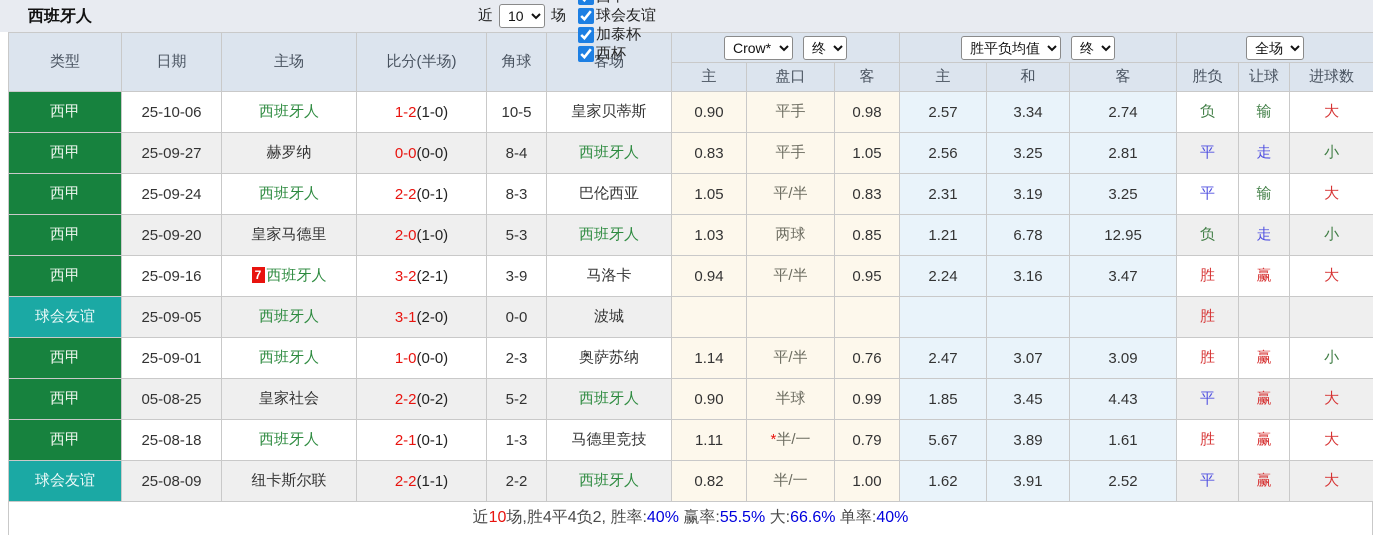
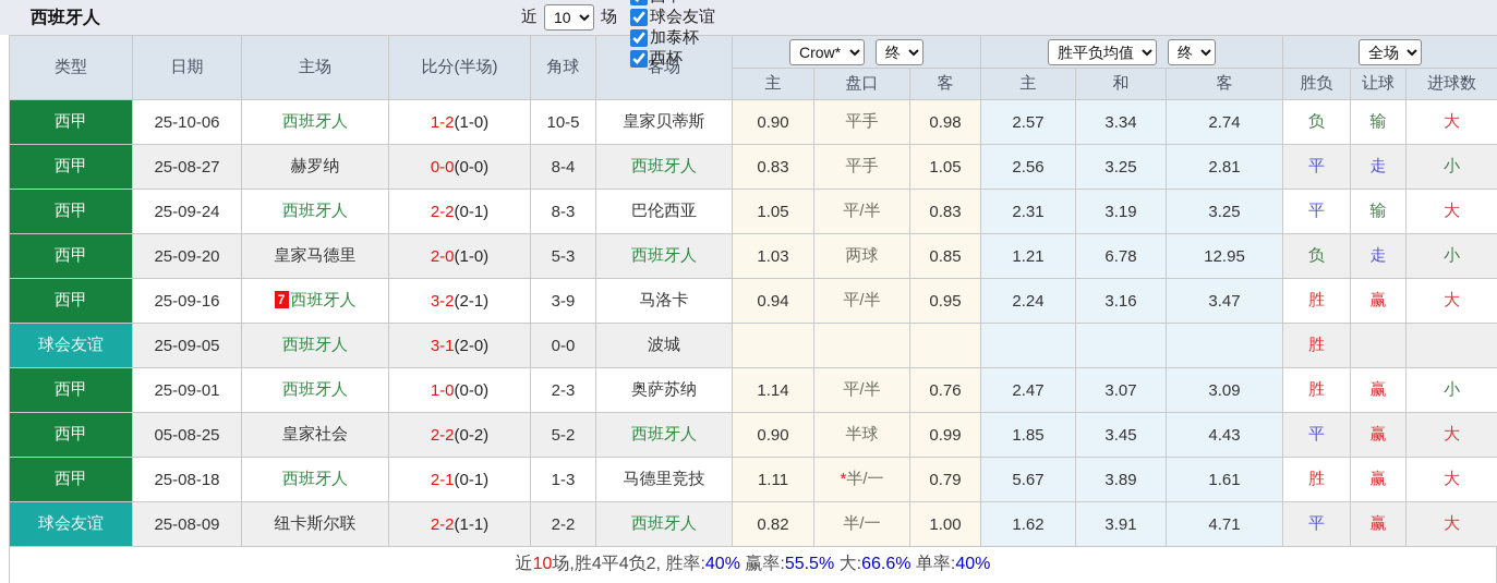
  西班牙人
  近
  10
  场
  球会友谊
  加泰杯
  西杯
  类型	日期	主场	比分(半场)	角球	客场	Crow* 终	胜平负均值 终	全场
  主	盘口	客	主	和	客	胜负	让球	进球数
  西甲	25-10-06	西班牙人	1-2(1-0)	10-5	皇家贝蒂斯	0.90	平手	0.98	2.57	3.34	2.74	负	输	大
- 西甲	25-09-27	赫罗纳	0-0(0-0)	8-4	西班牙人	0.83	平手	1.05	2.56	3.25	2.81	平	走	小
+ 西甲	25-08-27	赫罗纳	0-0(0-0)	8-4	西班牙人	0.83	平手	1.05	2.56	3.25	2.81	平	走	小
  西甲	25-09-24	西班牙人	2-2(0-1)	8-3	巴伦西亚	1.05	平/半	0.83	2.31	3.19	3.25	平	输	大
  西甲	25-09-20	皇家马德里	2-0(1-0)	5-3	西班牙人	1.03	两球	0.85	1.21	6.78	12.95	负	走	小
  西甲	25-09-16	7 西班牙人	3-2(2-1)	3-9	马洛卡	0.94	平/半	0.95	2.24	3.16	3.47	胜	赢	大
  球会友谊	25-09-05	西班牙人	3-1(2-0)	0-0	波城							胜
  西甲	25-09-01	西班牙人	1-0(0-0)	2-3	奥萨苏纳	1.14	平/半	0.76	2.47	3.07	3.09	胜	赢	小
  西甲	05-08-25	皇家社会	2-2(0-2)	5-2	西班牙人	0.90	半球	0.99	1.85	3.45	4.43	平	赢	大
  西甲	25-08-18	西班牙人	2-1(0-1)	1-3	马德里竞技	1.11	*半/一	0.79	5.67	3.89	1.61	胜	赢	大
- 球会友谊	25-08-09	纽卡斯尔联	2-2(1-1)	2-2	西班牙人	0.82	半/一	1.00	1.62	3.91	2.52	平	赢	大
+ 球会友谊	25-08-09	纽卡斯尔联	2-2(1-1)	2-2	西班牙人	0.82	半/一	1.00	1.62	3.91	4.71	平	赢	大
  近10场,胜4平4负2, 胜率:40% 赢率:55.5% 大:66.6% 单率:40%
